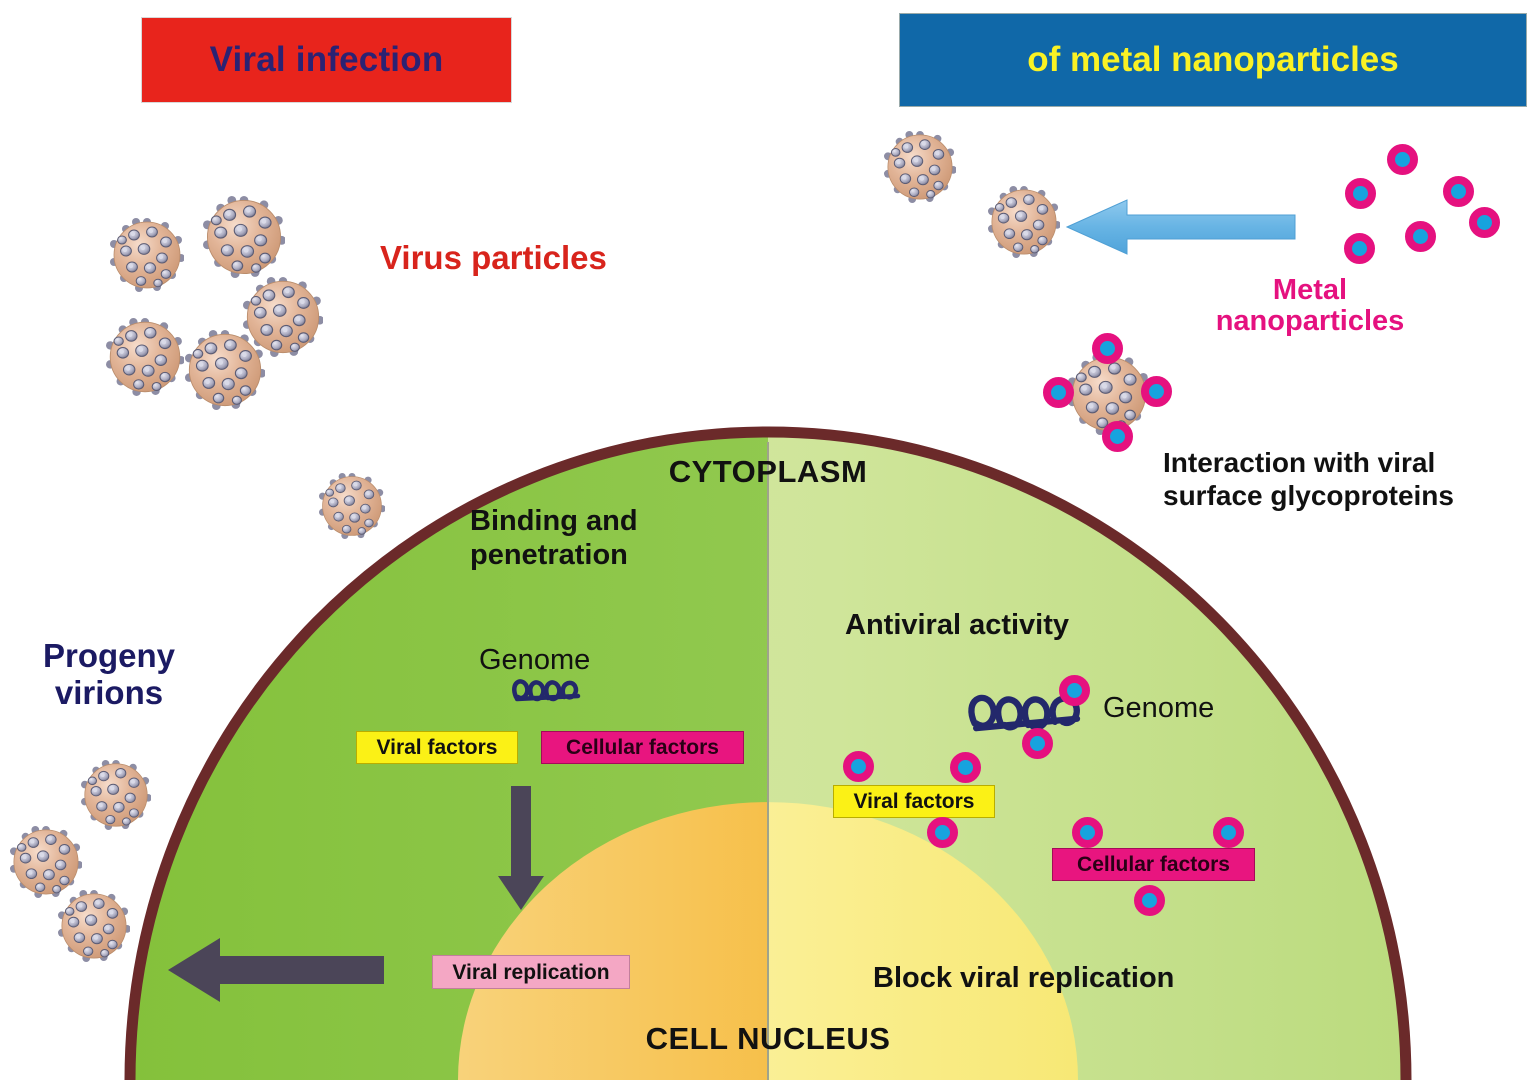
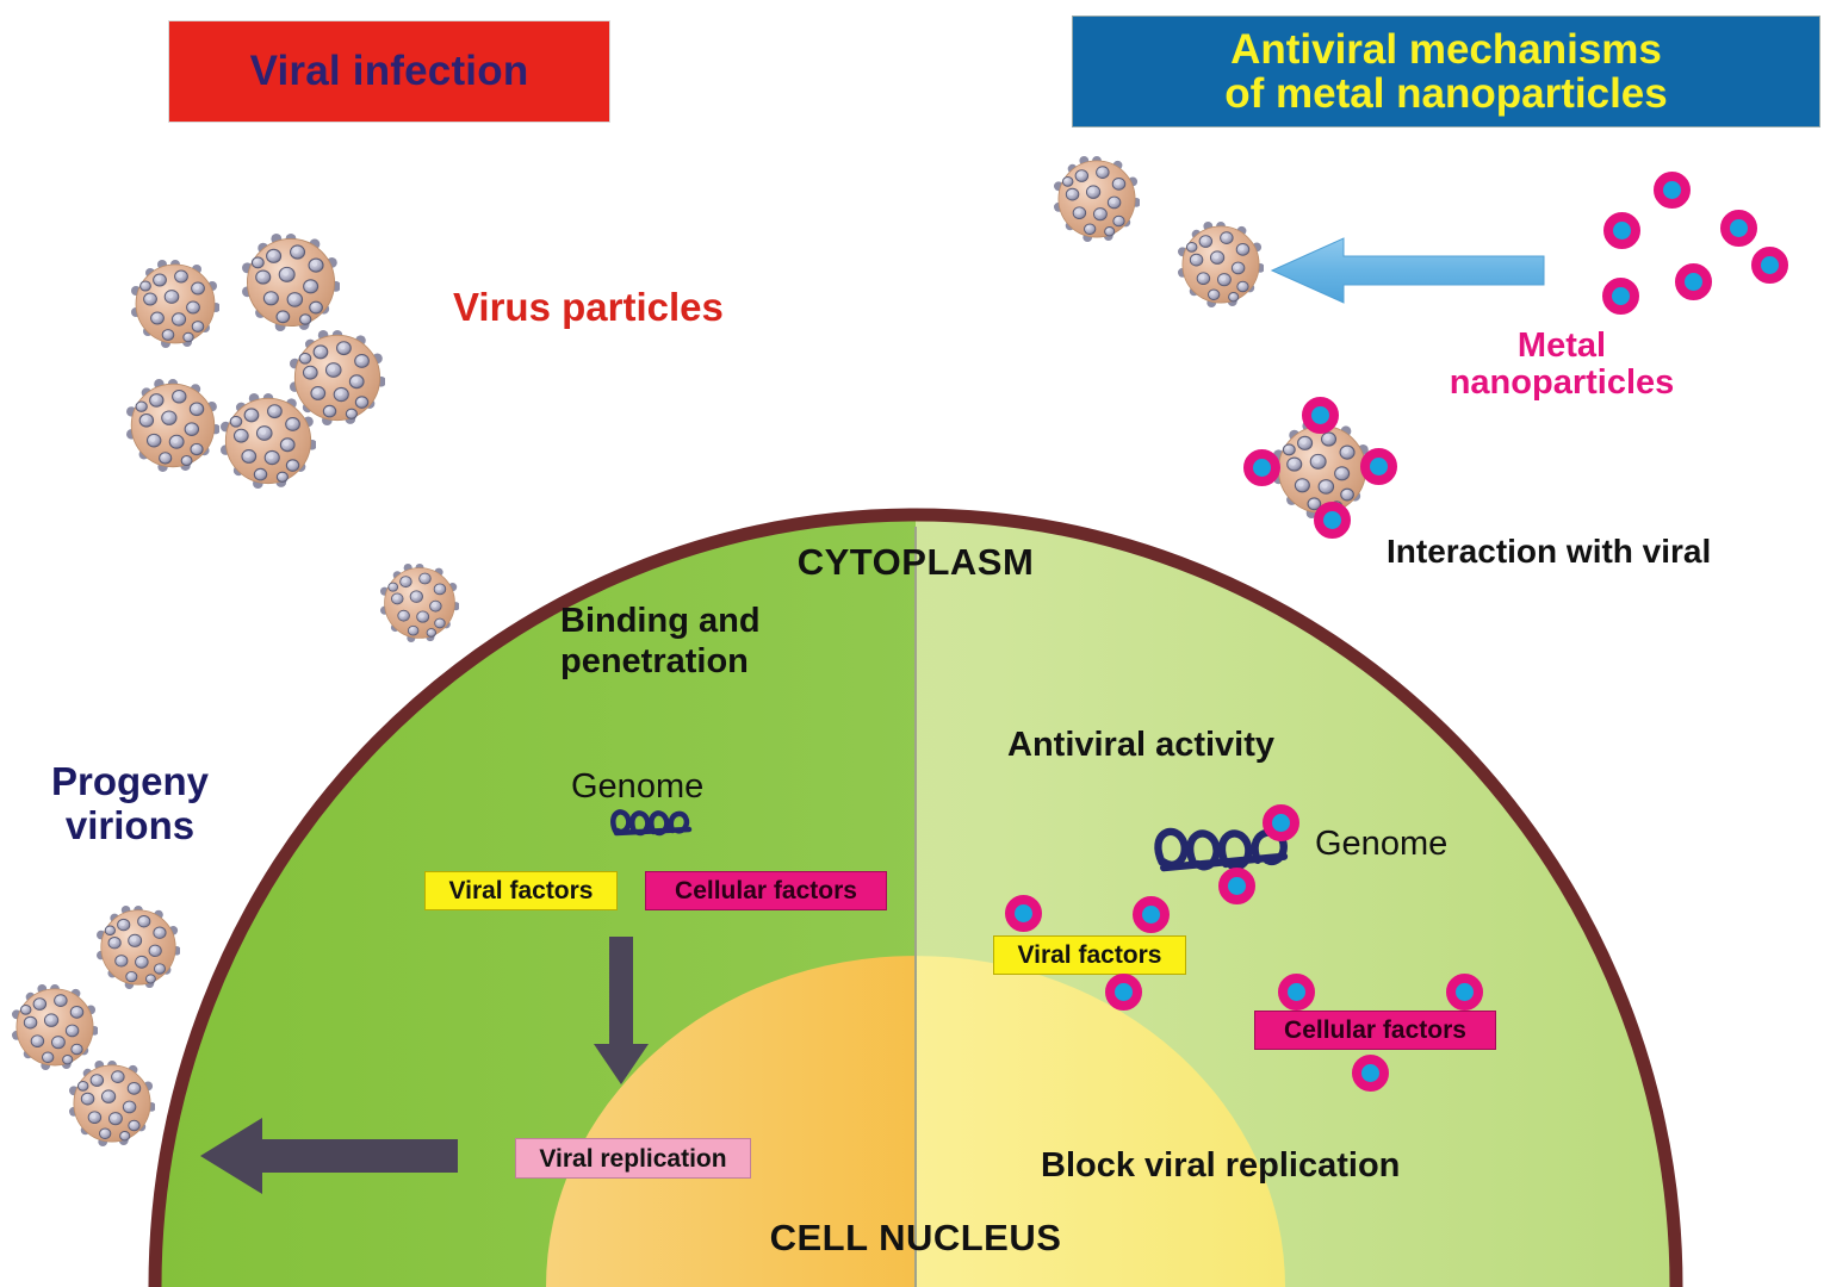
  Viral infection
+ Antiviral mechanisms
  of metal nanoparticles
  Virus particles
  Metal
  nanoparticles
  Interaction with viral
- surface glycoproteins
  CYTOPLASM
  Binding and
  penetration
  Antiviral activity
  Genome
  Genome
  Block viral replication
  CELL NUCLEUS
  Viral factors
  Cellular factors
  Viral factors
  Cellular factors
  Viral replication
  Progeny
  virions
